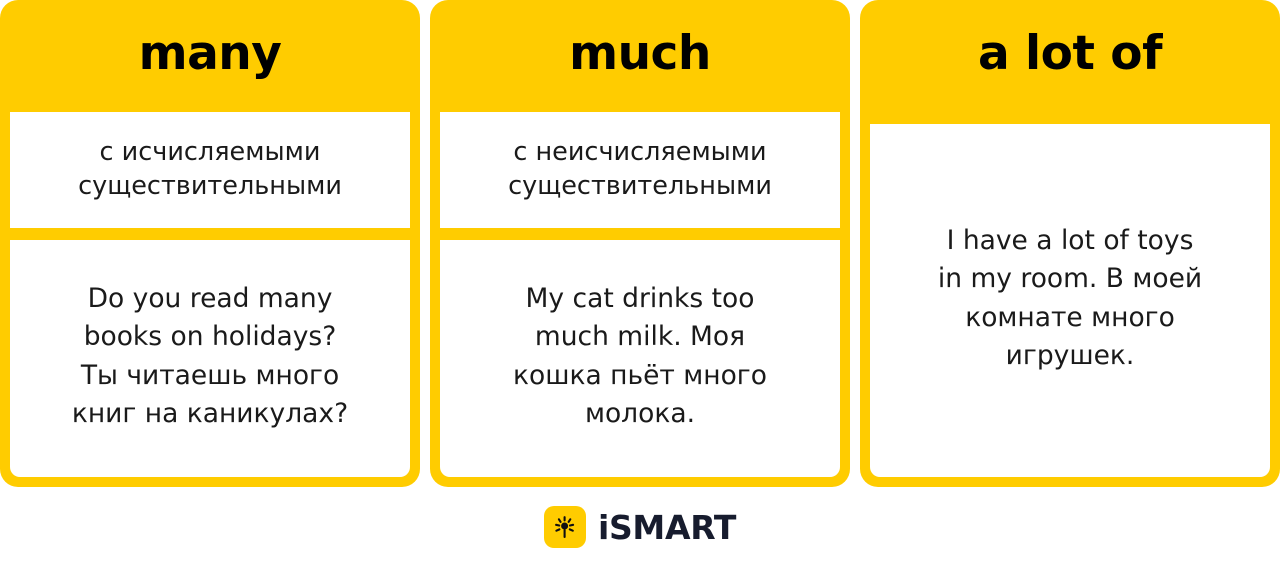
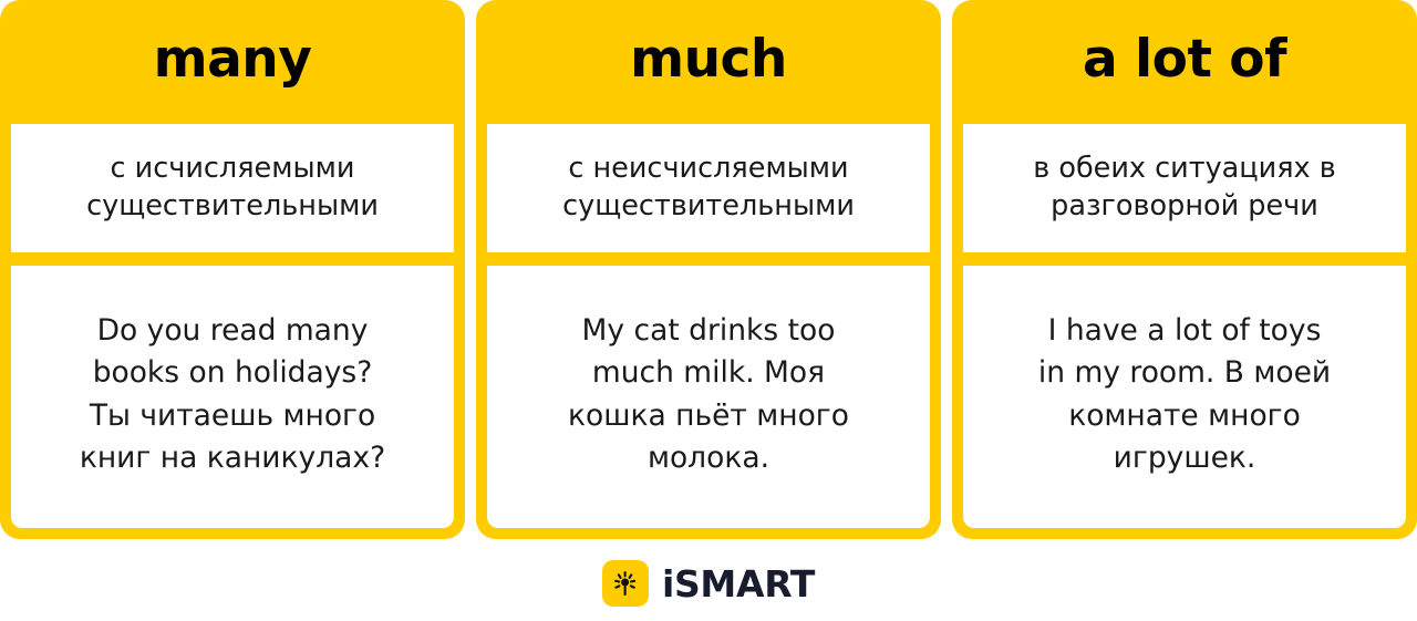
  many
  с исчисляемыми
  существительными
  Do you read many
  books on holidays?
  Ты читаешь много
  книг на каникулах?
  much
  с неисчисляемыми
  существительными
  My cat drinks too
  much milk. Моя
  кошка пьёт много
  молока.
  a lot of
+ в обеих ситуациях в
+ разговорной речи
  I have a lot of toys
  in my room. В моей
  комнате много
  игрушек.
  iSMART
